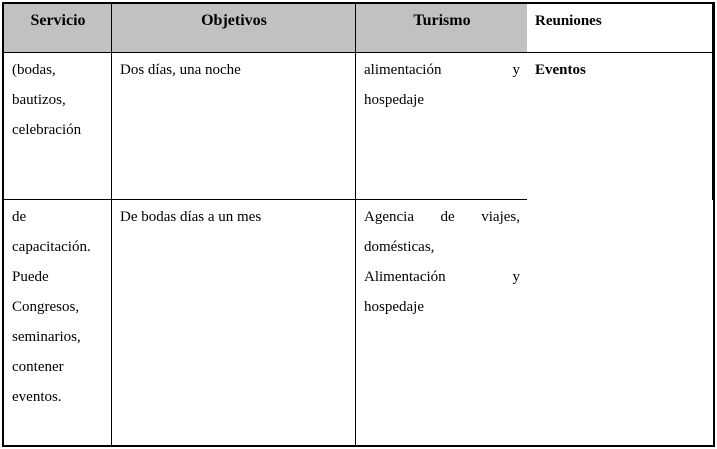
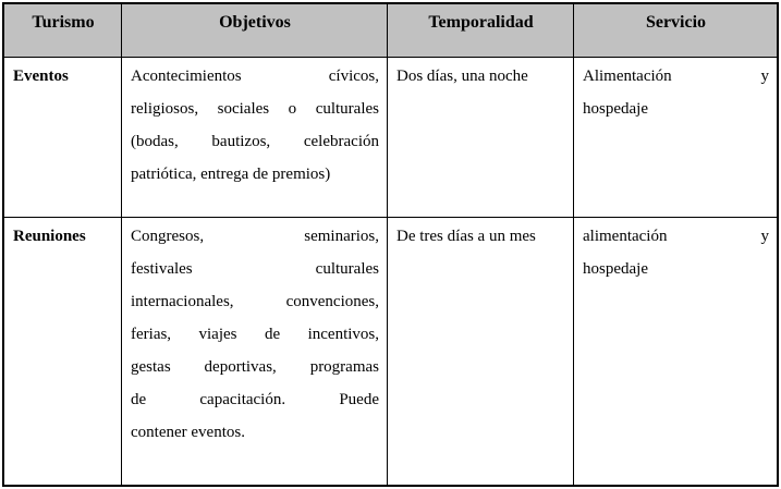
- Servicio
+ Turismo
  Objetivos
+ Temporalidad
- Turismo
+ Servicio
- Reuniones
+ Eventos
+ Acontecimientos cívicos,
+ religiosos, sociales o culturales
  (bodas, bautizos, celebración
+ patriótica, entrega de premios)
  Dos días, una noche
- alimentación y
+ Alimentación y
  hospedaje
- Eventos
+ Reuniones
- de capacitación. Puede
+ Congresos, seminarios,
+ festivales culturales
+ internacionales, convenciones,
+ ferias, viajes de incentivos,
+ gestas deportivas, programas
- Congresos, seminarios,
+ de capacitación. Puede
  contener eventos.
- De bodas días a un mes
+ De tres días a un mes
- Agencia de viajes,
- domésticas,
- Alimentación y
+ alimentación y
  hospedaje
